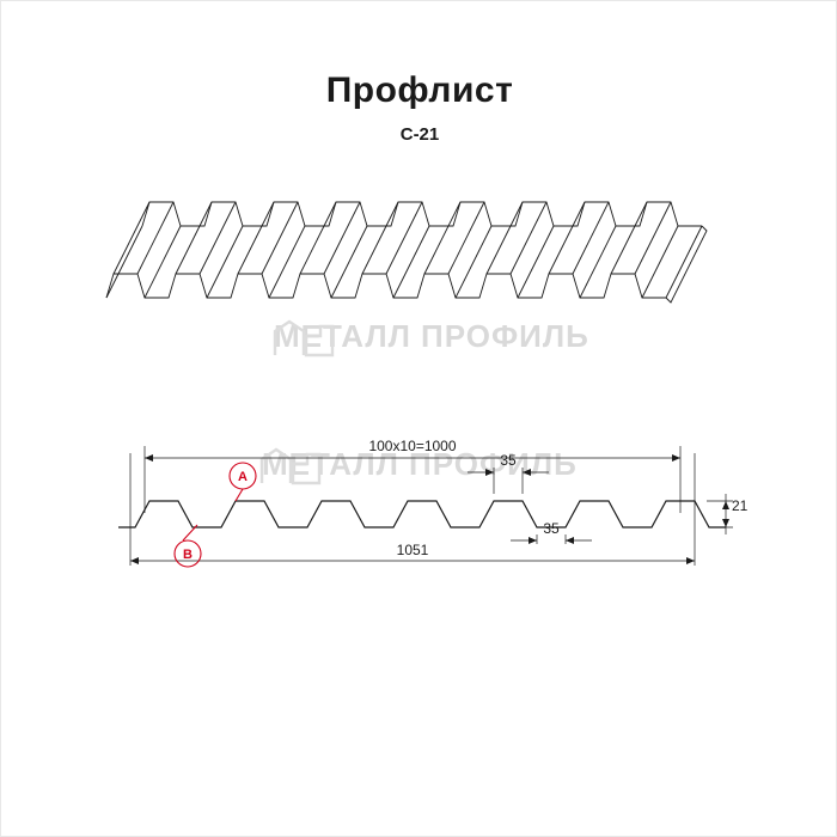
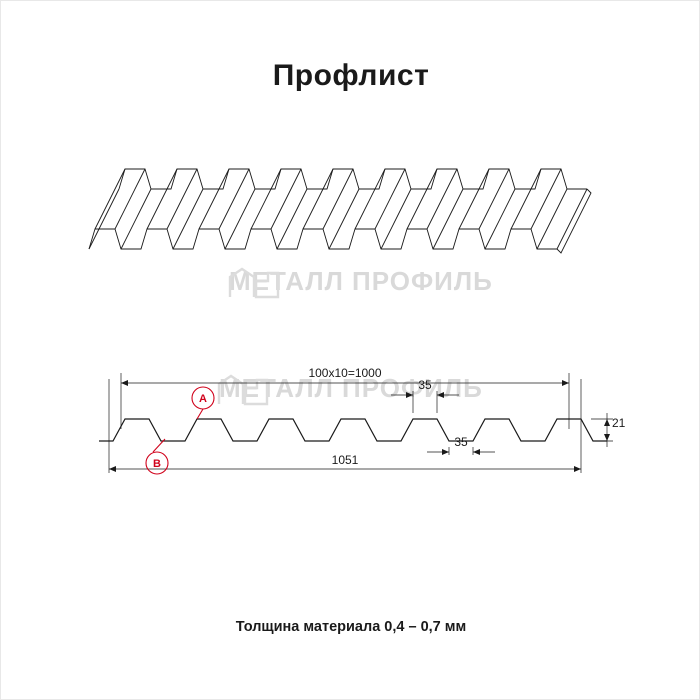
  Профлист
- С-21
  МАЛЛ ПРОФИЛЬ
  МАЛЛ ПРОФИЛЬ
  100x10=1000
  1051
  21
  35
  35
  A
  B
+ Толщина материала 0,4 – 0,7 мм
